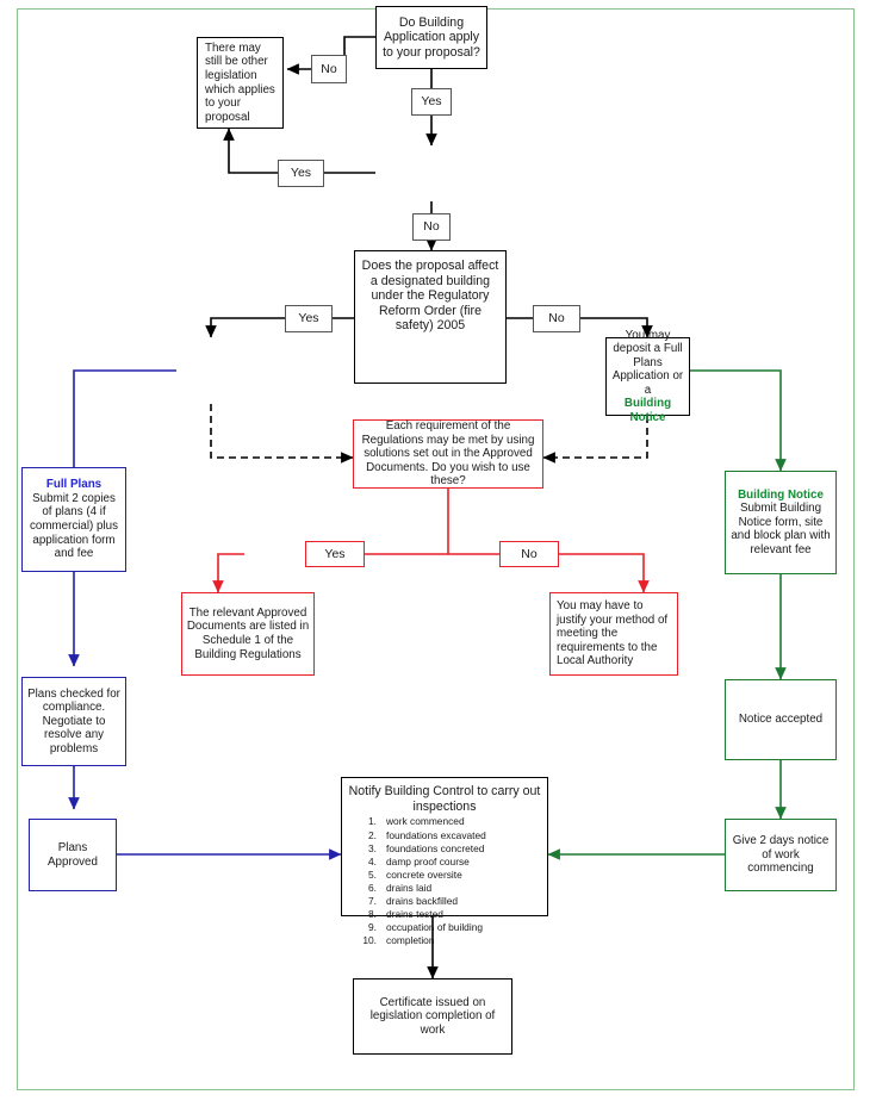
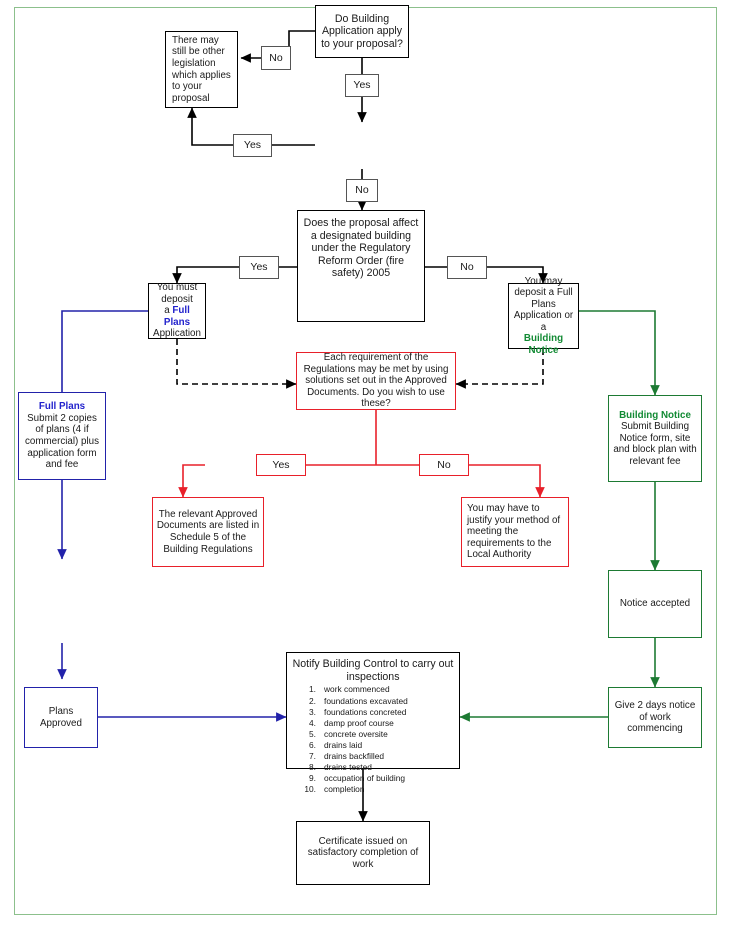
  Do Building Application apply to your proposal?
  No
  There may still be other legislation which applies to your proposal
  Yes
  Yes
  No
  Does the proposal affect a designated building under the Regulatory Reform Order (fire safety) 2005
  Yes
  No
+ You must
+ deposit
+ a Full Plans
+ Application
  You may
  deposit a Full
  Plans
  Application or a
  Building
  Notice
  Each requirement of the Regulations may be met by using solutions set out in the Approved Documents. Do you wish to use these?
  Full Plans
  Submit 2 copies of plans (4 if commercial) plus application form and fee
  Building Notice
  Submit Building Notice form, site and block plan with relevant fee
  Yes
  No
- The relevant Approved Documents are listed in Schedule 1 of the Building Regulations
+ The relevant Approved Documents are listed in Schedule 5 of the Building Regulations
  You may have to justify your method of meeting the requirements to the Local Authority
- Plans checked for compliance. Negotiate to resolve any problems
  Notice accepted
  Plans Approved
  Give 2 days notice of work commencing
  Notify Building Control to carry out inspections
  1.
  work commenced
  2.
  foundations excavated
  3.
  foundations concreted
  4.
  damp proof course
  5.
  concrete oversite
  6.
  drains laid
  7.
  drains backfilled
  8.
  drains tested
  9.
  occupation of building
  10.
  completion
- Certificate issued on legislation completion of work
+ Certificate issued on satisfactory completion of work
